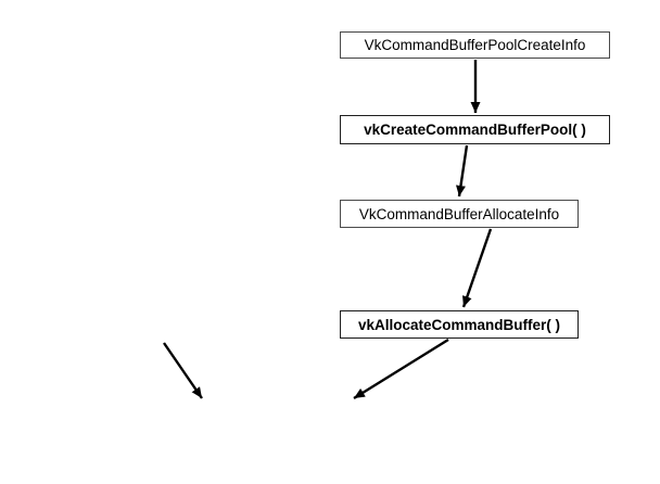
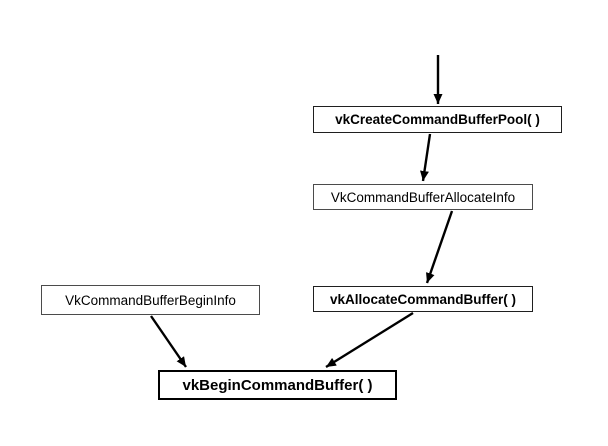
- VkCommandBufferPoolCreateInfo
  vkCreateCommandBufferPool( )
  VkCommandBufferAllocateInfo
  vkAllocateCommandBuffer( )
+ VkCommandBufferBeginInfo
+ vkBeginCommandBuffer( )
